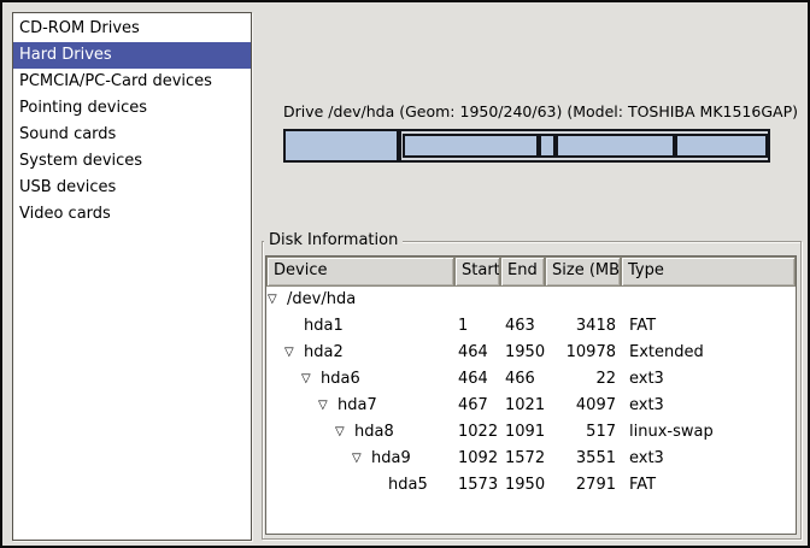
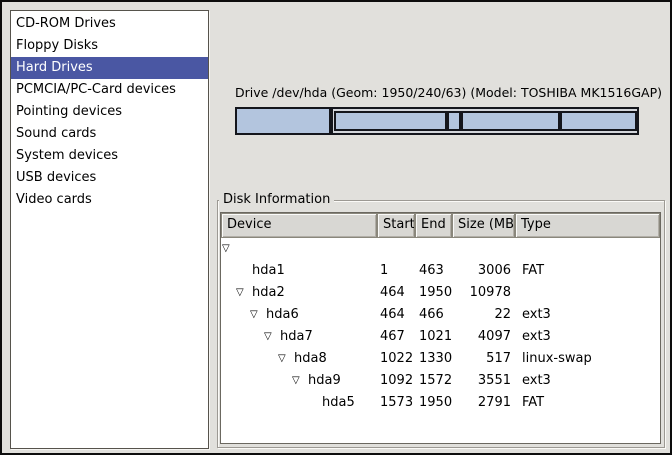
  CD-ROM Drives
+ Floppy Disks
  Hard Drives
  PCMCIA/PC-Card devices
  Pointing devices
  Sound cards
  System devices
  USB devices
  Video cards
  Drive /dev/hda (Geom: 1950/240/63) (Model: TOSHIBA MK1516GAP)
  Disk Information
  Device
  Start
  End
  Size (MB
  Type
  ▽
- /dev/hda
  hda1
  1
  463
- 3418
+ 3006
  FAT
  ▽
  hda2
  464
  1950
  10978
- Extended
  ▽
  hda6
  464
  466
  22
  ext3
  ▽
  hda7
  467
  1021
  4097
  ext3
  ▽
  hda8
  1022
- 1091
+ 1330
  517
  linux-swap
  ▽
  hda9
  1092
  1572
  3551
  ext3
  hda5
  1573
  1950
  2791
  FAT
